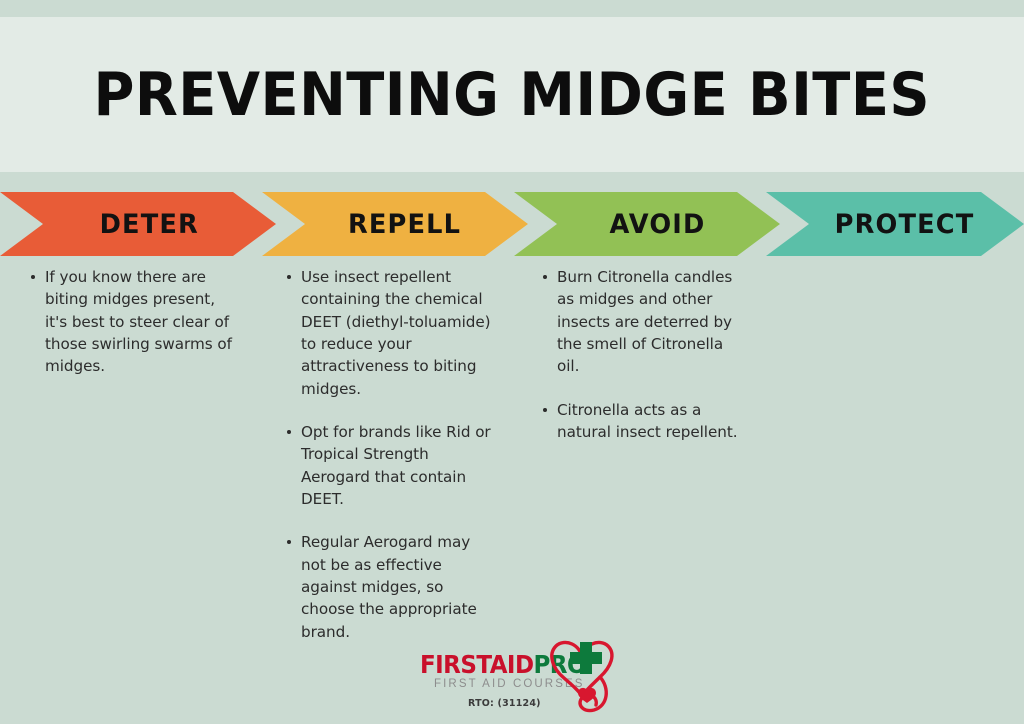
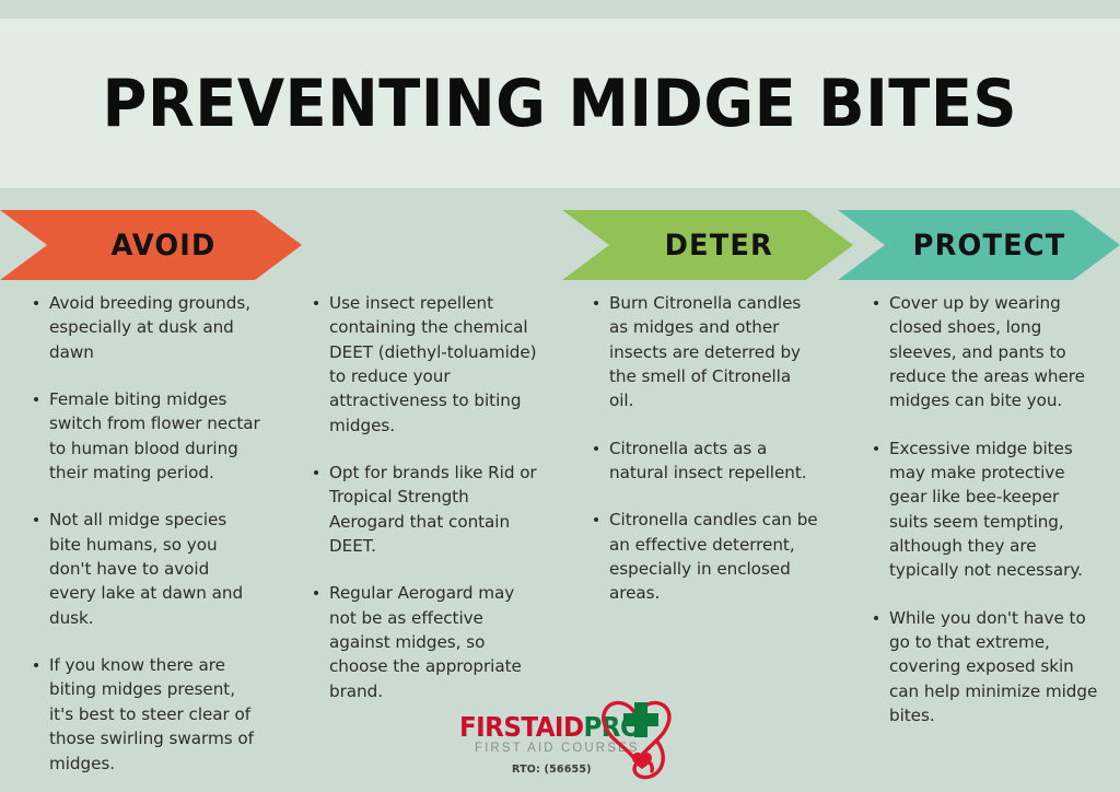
  PREVENTING MIDGE BITES
- DETER
+ AVOID
- REPELL
- AVOID
+ DETER
  PROTECT
+ Avoid breeding grounds, especially at dusk and dawn
+ Female biting midges switch from flower nectar to human blood during their mating period.
+ Not all midge species bite humans, so you don't have to avoid every lake at dawn and dusk.
  If you know there are biting midges present, it's best to steer clear of those swirling swarms of midges.
  Use insect repellent containing the chemical DEET (diethyl-toluamide) to reduce your attractiveness to biting midges.
  Opt for brands like Rid or Tropical Strength Aerogard that contain DEET.
  Regular Aerogard may not be as effective against midges, so choose the appropriate brand.
  Burn Citronella candles as midges and other insects are deterred by the smell of Citronella oil.
  Citronella acts as a natural insect repellent.
+ Citronella candles can be an effective deterrent, especially in enclosed areas.
+ Cover up by wearing closed shoes, long sleeves, and pants to reduce the areas where midges can bite you.
+ Excessive midge bites may make protective gear like bee-keeper suits seem tempting, although they are typically not necessary.
+ While you don't have to go to that extreme, covering exposed skin can help minimize midge bites.
  FIRSTAIDPRO
  FIRST AID COURSS
- RTO: (31124)
+ RTO: (56655)
